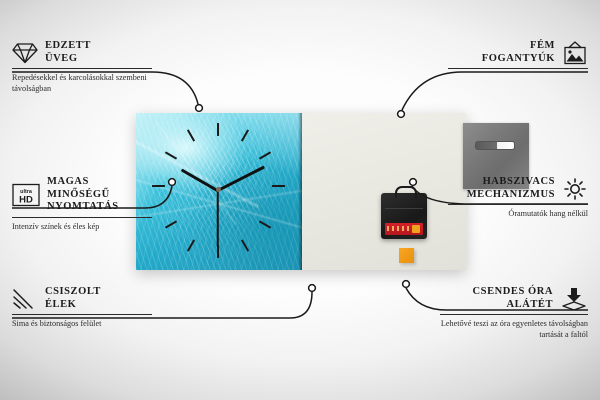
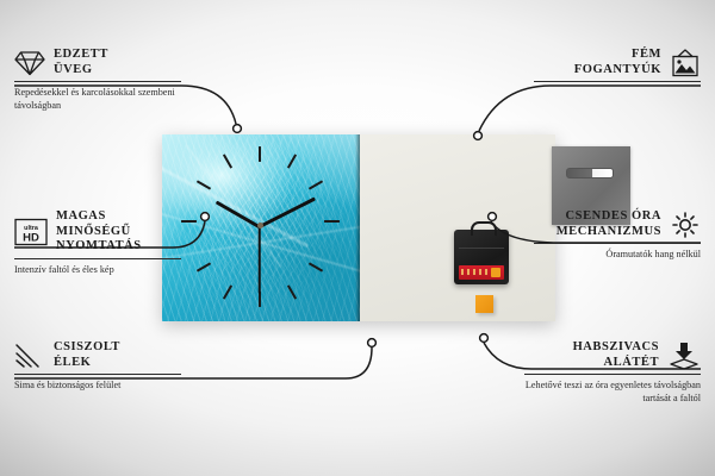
  EDZETT
  ÜVEG
  Repedésekkel és karcolásokkal szembeni távolságban
  HD
  MAGAS MINŐSÉGŰ
  NYOMTATÁS
- Intenzív színek és éles kép
+ Intenzív faltól és éles kép
  CSISZOLT
  ÉLEK
  Sima és biztonságos felület
  FÉM
  FOGANTYÚK
- HABSZIVACS
+ CSENDES ÓRA
  MECHANIZMUS
  Óramutatók hang nélkül
- CSENDES ÓRA
+ HABSZIVACS
  ALÁTÉT
  Lehetővé teszi az óra egyenletes távolságban tartását a faltól
